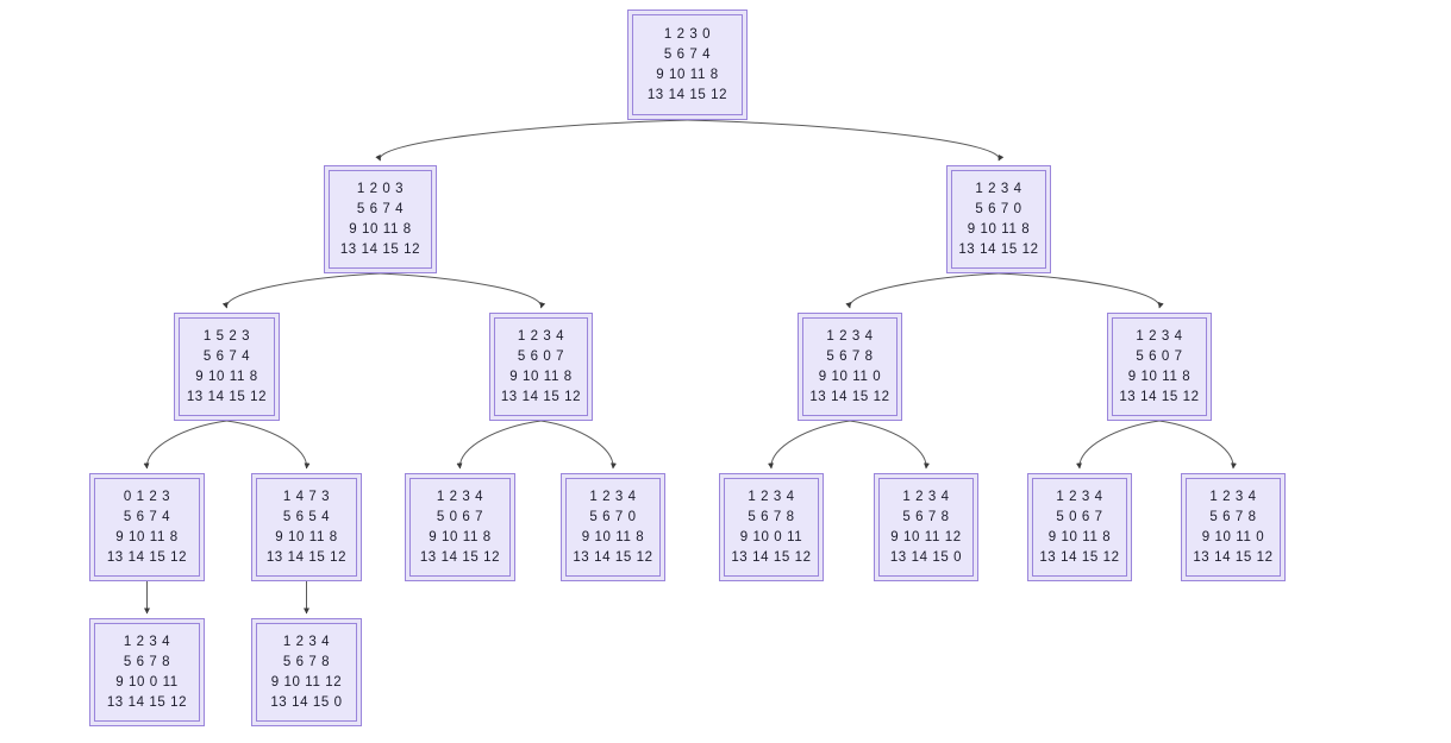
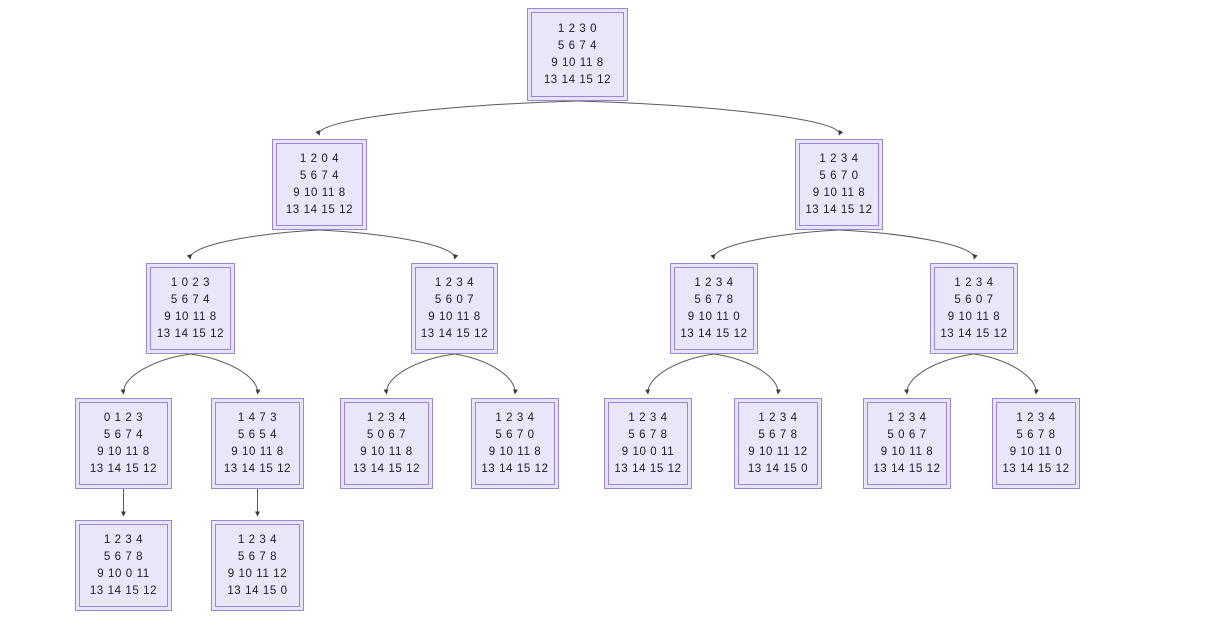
  1 2 3 0
  5 6 7 4
  9 10 11 8
  13 14 15 12
- 1 2 0 3
+ 1 2 0 4
  5 6 7 4
  9 10 11 8
  13 14 15 12
  1 2 3 4
  5 6 7 0
  9 10 11 8
  13 14 15 12
- 1 5 2 3
+ 1 0 2 3
  5 6 7 4
  9 10 11 8
  13 14 15 12
  1 2 3 4
  5 6 0 7
  9 10 11 8
  13 14 15 12
  1 2 3 4
  5 6 7 8
  9 10 11 0
  13 14 15 12
  1 2 3 4
  5 6 0 7
  9 10 11 8
  13 14 15 12
  0 1 2 3
  5 6 7 4
  9 10 11 8
  13 14 15 12
  1 4 7 3
  5 6 5 4
  9 10 11 8
  13 14 15 12
  1 2 3 4
  5 0 6 7
  9 10 11 8
  13 14 15 12
  1 2 3 4
  5 6 7 0
  9 10 11 8
  13 14 15 12
  1 2 3 4
  5 6 7 8
  9 10 0 11
  13 14 15 12
  1 2 3 4
  5 6 7 8
  9 10 11 12
  13 14 15 0
  1 2 3 4
  5 0 6 7
  9 10 11 8
  13 14 15 12
  1 2 3 4
  5 6 7 8
  9 10 11 0
  13 14 15 12
  1 2 3 4
  5 6 7 8
  9 10 0 11
  13 14 15 12
  1 2 3 4
  5 6 7 8
  9 10 11 12
  13 14 15 0
